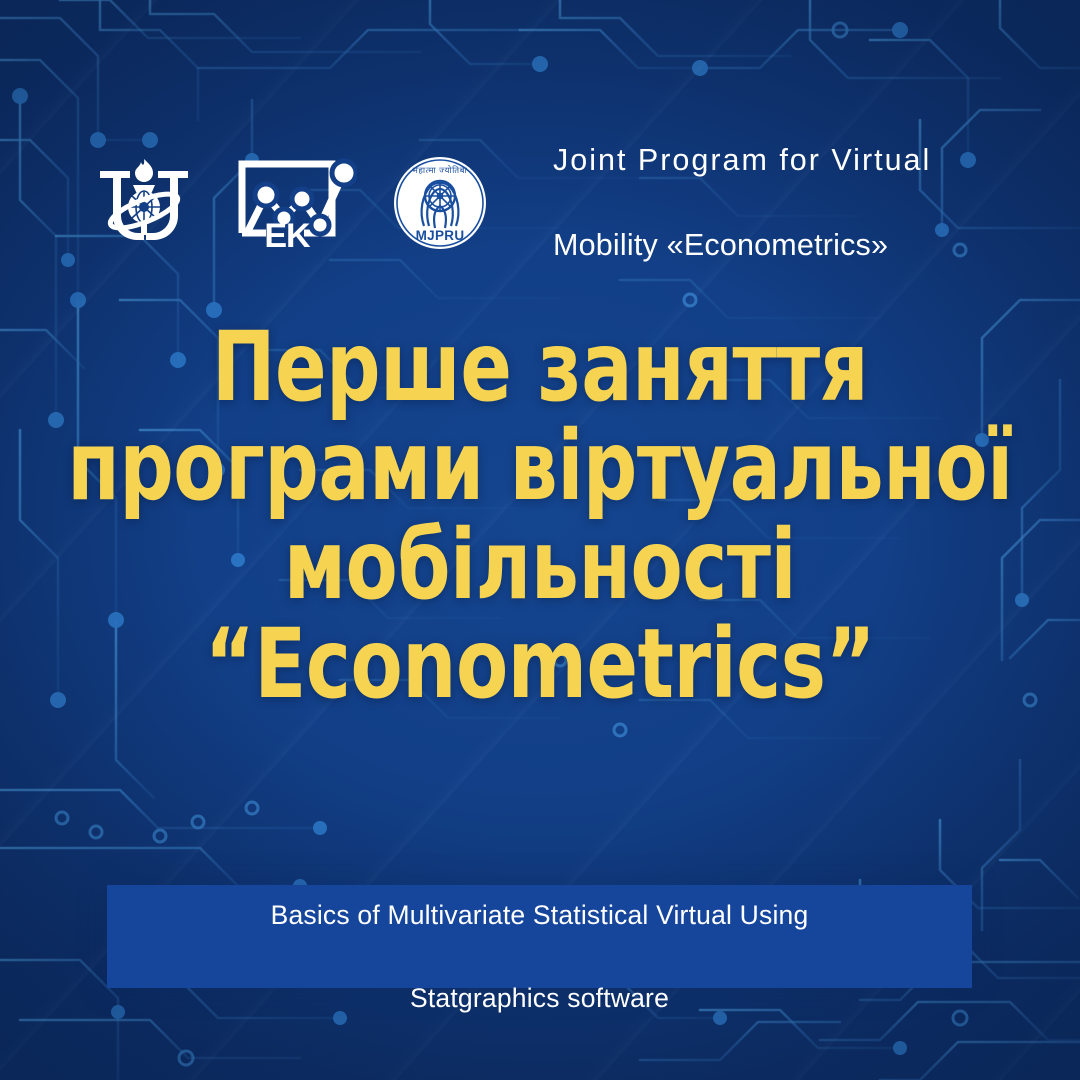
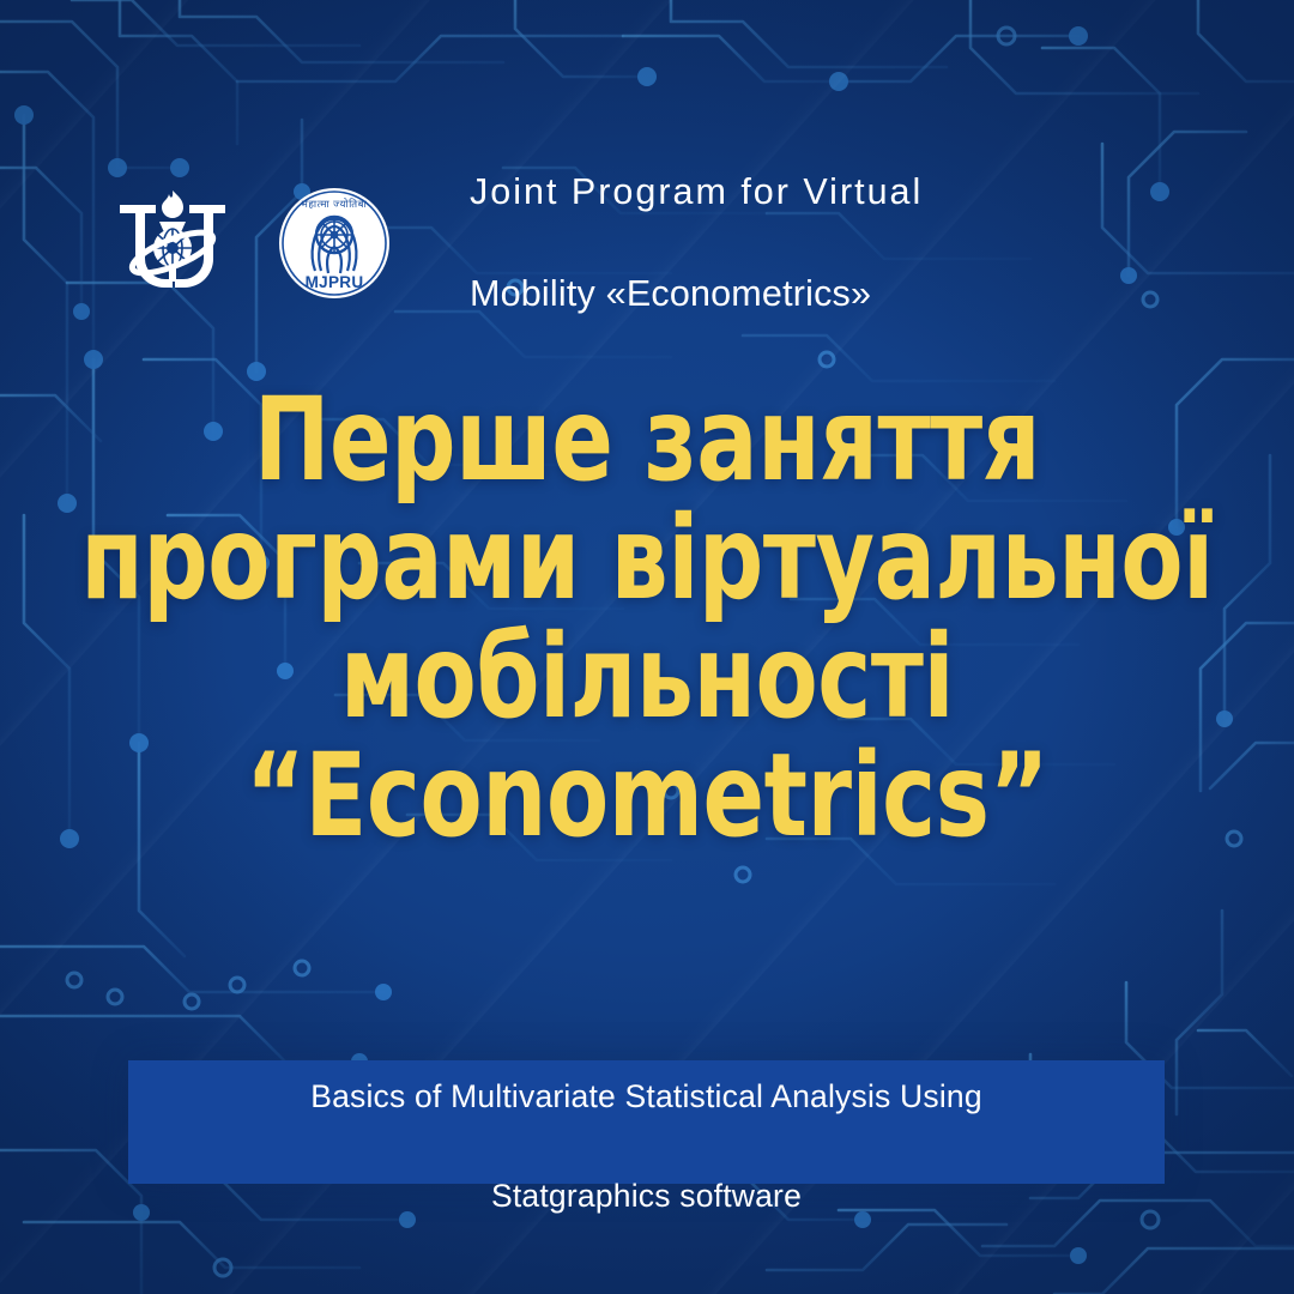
- EK
  महात्मा ज्योतिबा
  MJPRU
  Joint Program for Virtual
  Mobility «Econometrics»
  Перше заняття
  програми віртуальної
  мобільності
  “Econometrics”
- Basics of Multivariate Statistical Virtual Using
+ Basics of Multivariate Statistical Analysis Using
  Statgraphics software
